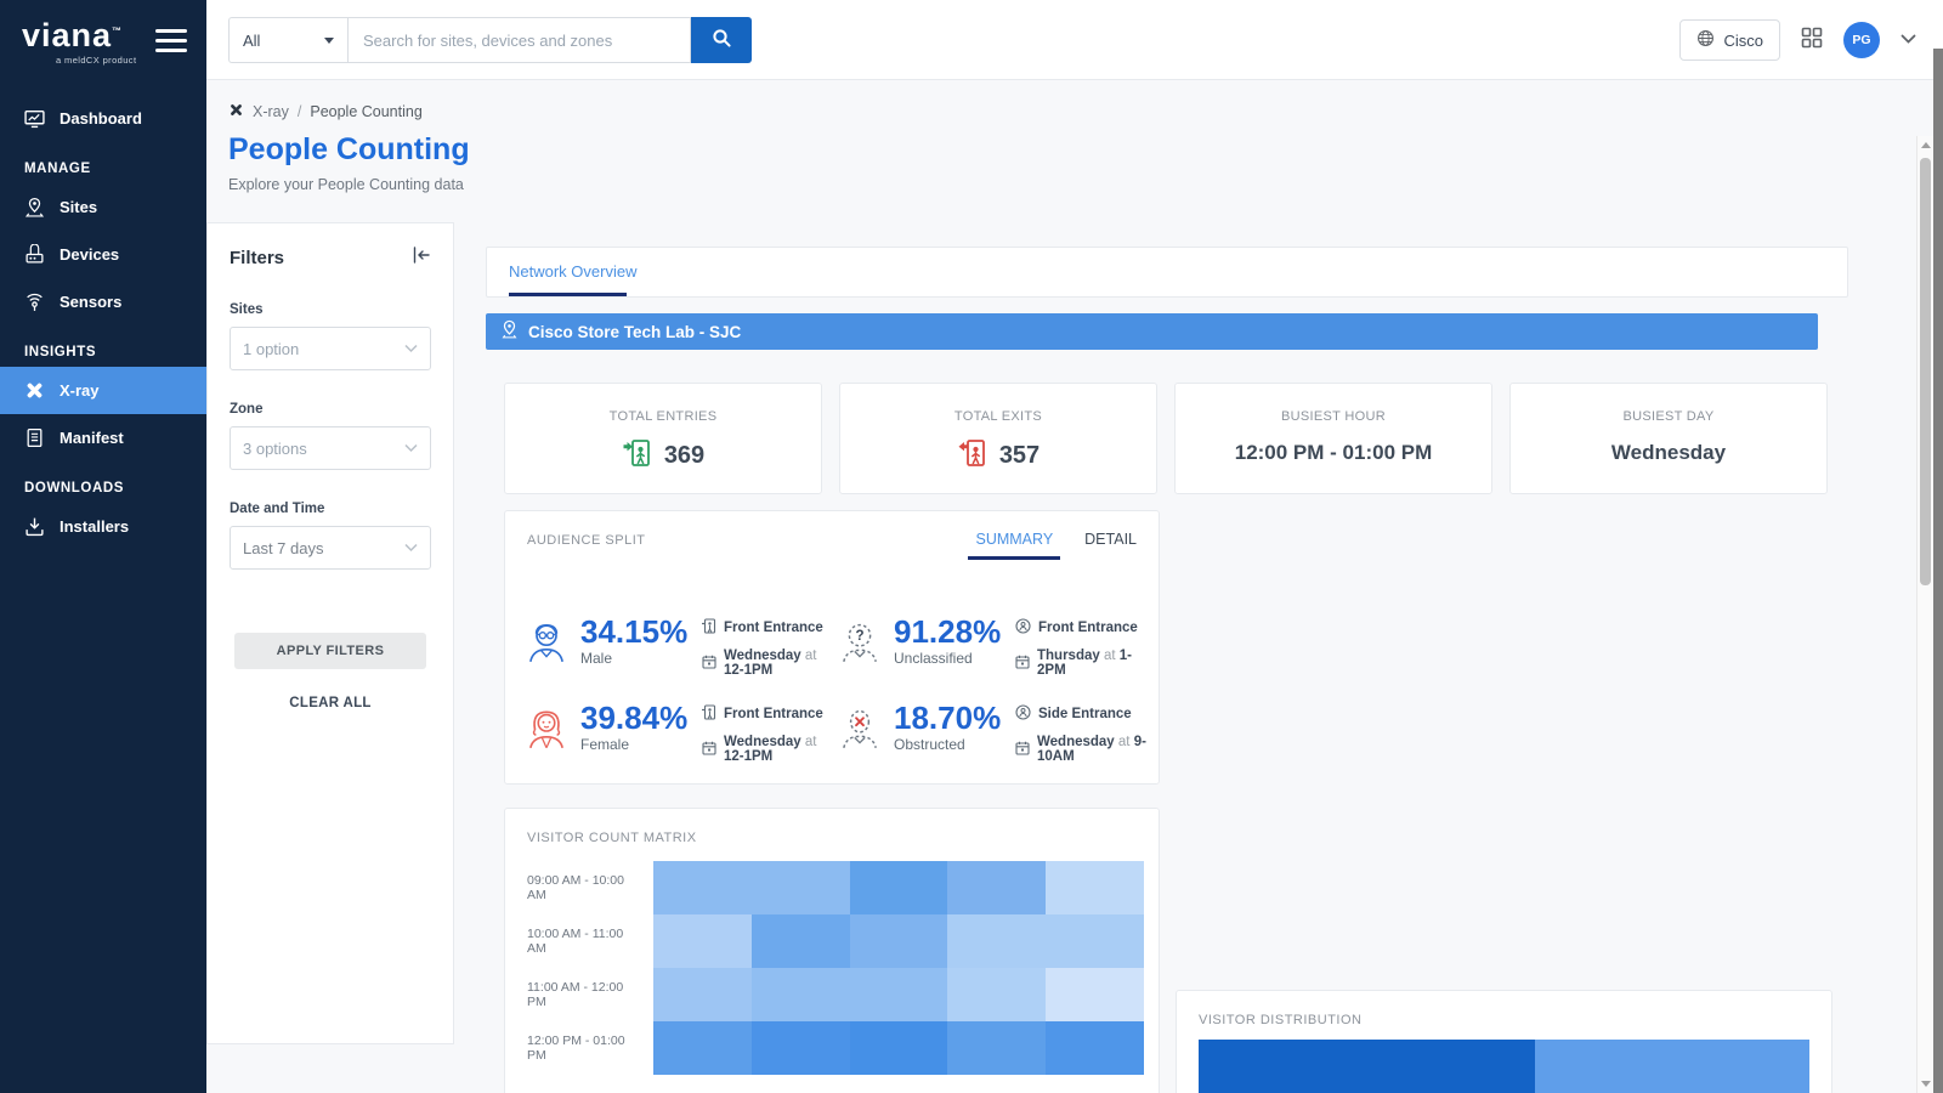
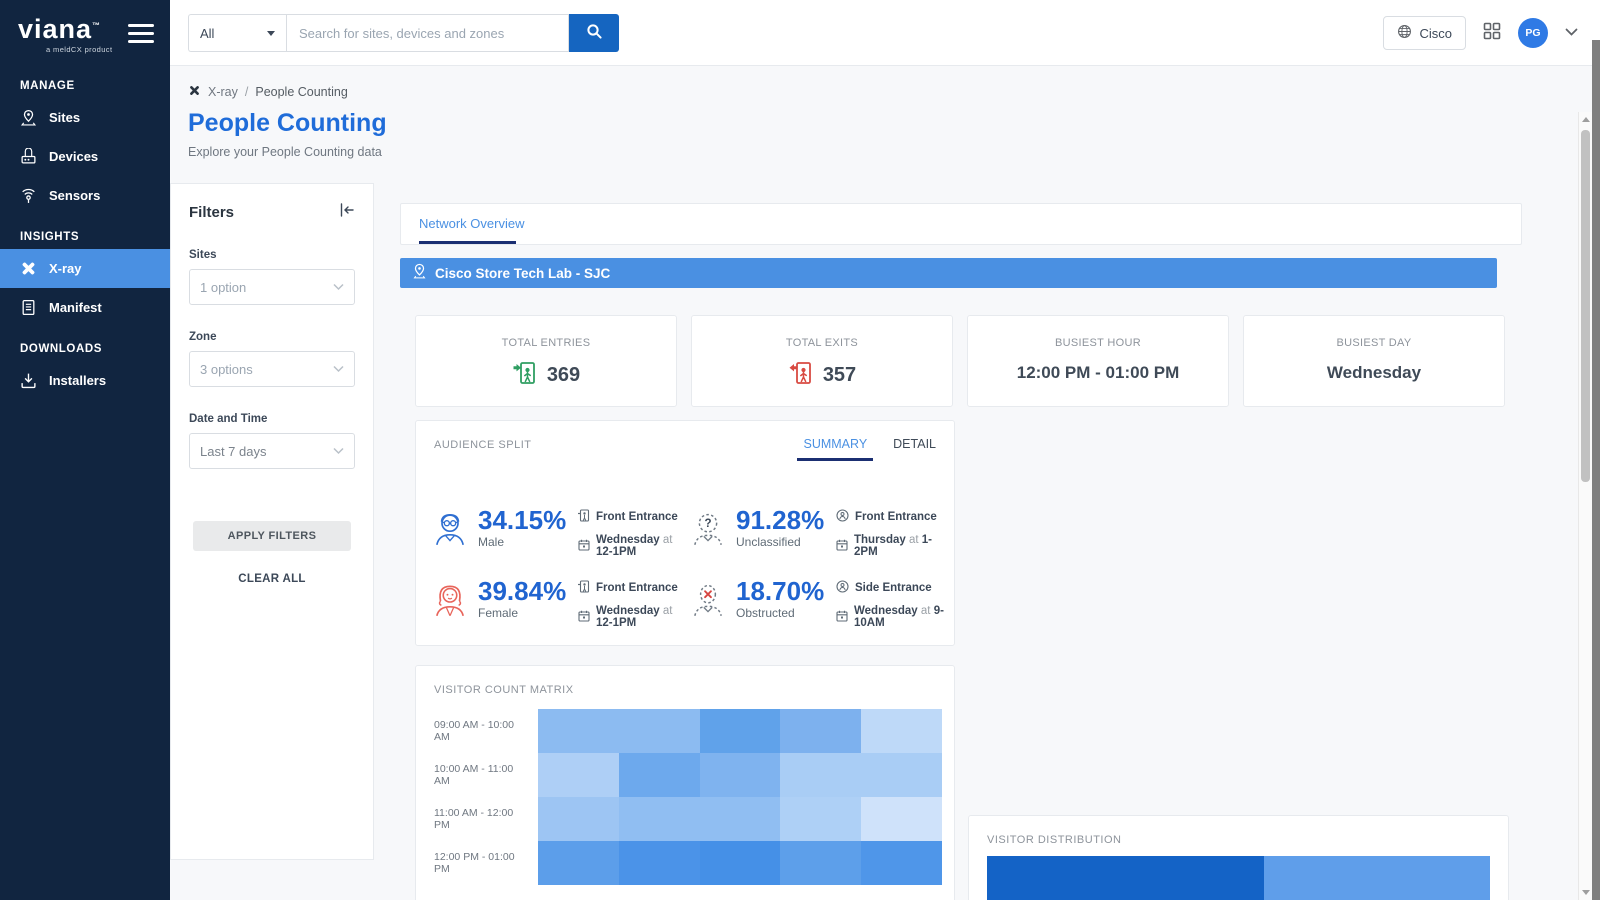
  viana™
  a meldCX product
- Dashboard
  MANAGE
  Sites
  Devices
  Sensors
  INSIGHTS
  X-ray
  Manifest
  DOWNLOADS
  Installers
  All
  Search for sites, devices and zones
  Cisco
  PG
  X-ray
  /
  People Counting
  People Counting
  Explore your People Counting data
  Filters
  Sites
  1 option
  Zone
  3 options
  Date and Time
  Last 7 days
  APPLY FILTERS
  CLEAR ALL
  Network Overview
  Cisco Store Tech Lab - SJC
  TOTAL ENTRIES
  369
  TOTAL EXITS
  357
  BUSIEST HOUR
  12:00 PM - 01:00 PM
  BUSIEST DAY
  Wednesday
  AUDIENCE SPLIT
  SUMMARY
  DETAIL
  34.15%
  Male
  Front Entrance
  Wednesday at 12-1PM
  ?
  91.28%
  Unclassified
  Front Entrance
  Thursday at 1-2PM
  39.84%
  Female
  Front Entrance
  Wednesday at 12-1PM
  18.70%
  Obstructed
  Side Entrance
  Wednesday at 9-10AM
  VISITOR COUNT MATRIX
  09:00 AM - 10:00 AM
  10:00 AM - 11:00 AM
  11:00 AM - 12:00 PM
  12:00 PM - 01:00 PM
  VISITOR DISTRIBUTION
